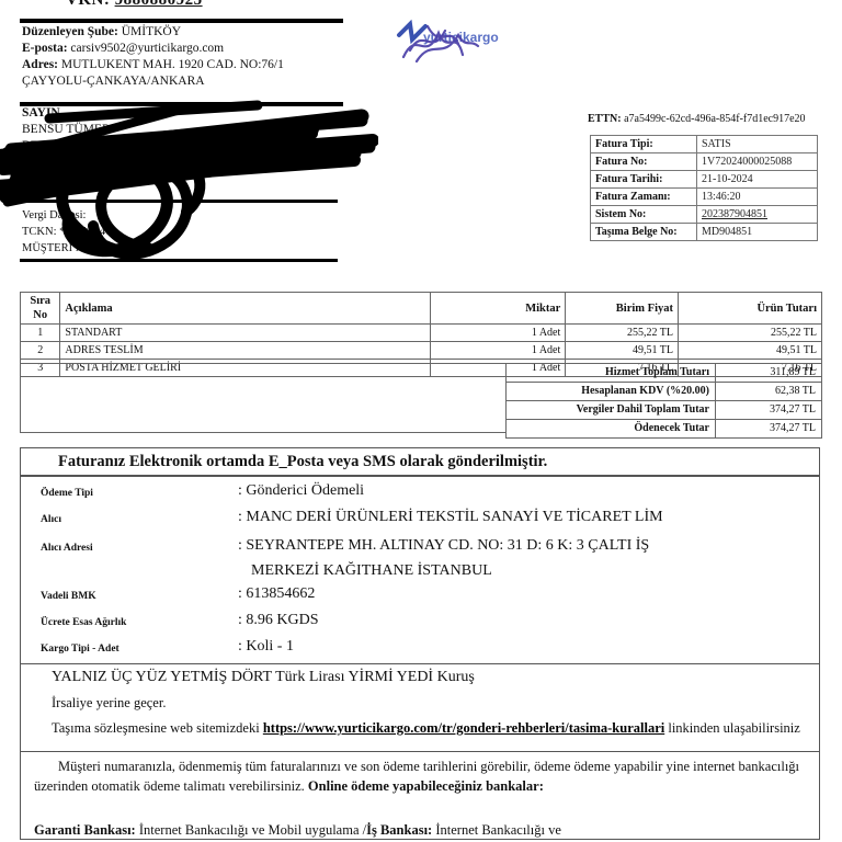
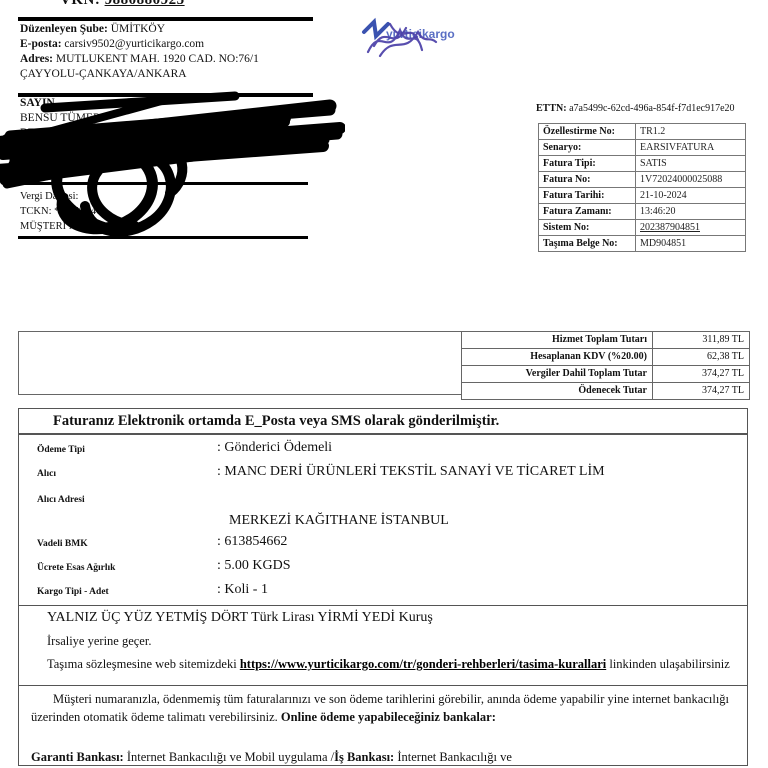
  VKN: 9880880925
  Düzenleyen Şube: ÜMİTKÖY
  E-posta: carsiv9502@yurticikargo.com
  Adres: MUTLUKENT MAH. 1920 CAD. NO:76/1 ÇAYYOLU-ÇANKAYA/ANKARA
  SAYIN
  BENSU TÜM
  MÜŞTERİ
  ETTN: a7a5499c-62cd-496a-854f-f7d1ec917e20
+ Özellestirme No:	TR1.2
+ Senaryo:	EARSIVFATURA
  Fatura Tipi:	SATIS
  Fatura No:	1V72024000025088
  Fatura Tarihi:	21-10-2024
  Fatura Zamanı:	13:46:20
  Sistem No:	202387904851
  Taşıma Belge No:	MD904851
- Sıra No	Açıklama	Miktar	Birim Fiyat	Ürün Tutarı
- 1	STANDART	1 Adet	255,22 TL	255,22 TL
- 2	ADRES TESLİM	1 Adet	49,51 TL	49,51 TL
- 3	POSTA HİZMET GELİRİ	1 Adet	7,16 TL	7,16 TL
  Hizmet Toplam Tutarı	311,89 TL
  Hesaplanan KDV (%20.00)	62,38 TL
  Vergiler Dahil Toplam Tutar	374,27 TL
  Ödenecek Tutar	374,27 TL
  Faturanız Elektronik ortamda E_Posta veya SMS olarak gönderilmiştir.
  Ödeme Tipi
  : Gönderici Ödemeli
  Alıcı
  : MANC DERİ ÜRÜNLERİ TEKSTİL SANAYİ VE TİCARET LİM
  Alıcı Adresi
- : SEYRANTEPE MH. ALTINAY CD. NO: 31 D: 6 K: 3 ÇALTI İŞ
  MERKEZİ KAĞITHANE İSTANBUL
  Vadeli BMK
  : 613854662
  Ücrete Esas Ağırlık
- : 8.96 KGDS
+ : 5.00 KGDS
  Kargo Tipi - Adet
  : Koli - 1
  YALNIZ ÜÇ YÜZ YETMİŞ DÖRT Türk Lirası YİRMİ YEDİ Kuruş
  İrsaliye yerine geçer.
  Taşıma sözleşmesine web sitemizdeki https://www.yurticikargo.com/tr/gonderi-rehberleri/tasima-kurallari linkinden ulaşabilirsiniz
- Müşteri numaranızla, ödenmemiş tüm faturalarınızı ve son ödeme tarihlerini görebilir, ödeme ödeme yapabilir yine internet bankacılığı üzerinden otomatik ödeme talimatı verebilirsiniz. Online ödeme yapabileceğiniz bankalar:
+ Müşteri numaranızla, ödenmemiş tüm faturalarınızı ve son ödeme tarihlerini görebilir, anında ödeme yapabilir yine internet bankacılığı üzerinden otomatik ödeme talimatı verebilirsiniz. Online ödeme yapabileceğiniz bankalar:
  Garanti Bankası: İnternet Bankacılığı ve Mobil uygulama /İş Bankası: İnternet Bankacılığı ve
